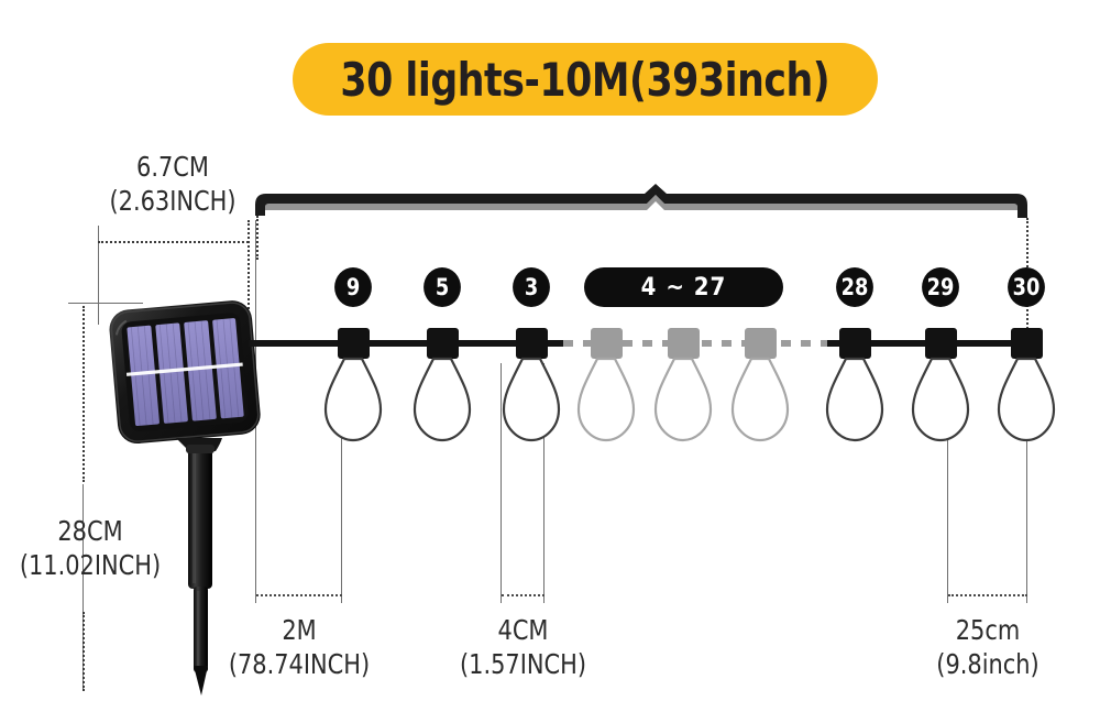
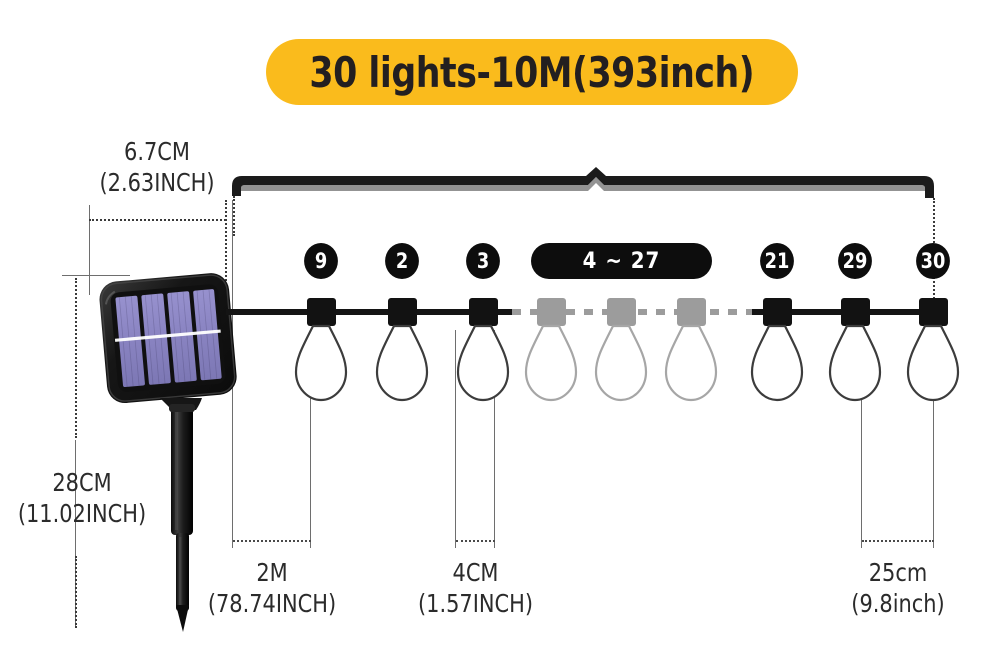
  30 lights-10M(393inch)
  9
- 5
+ 2
  3
  4 ~ 27
- 28
+ 21
  29
  30
  6.7CM
  (2.63INCH)
  28CM
  (11.02INCH)
  2M
  (78.74INCH)
  4CM
  (1.57INCH)
  25cm
  (9.8inch)
